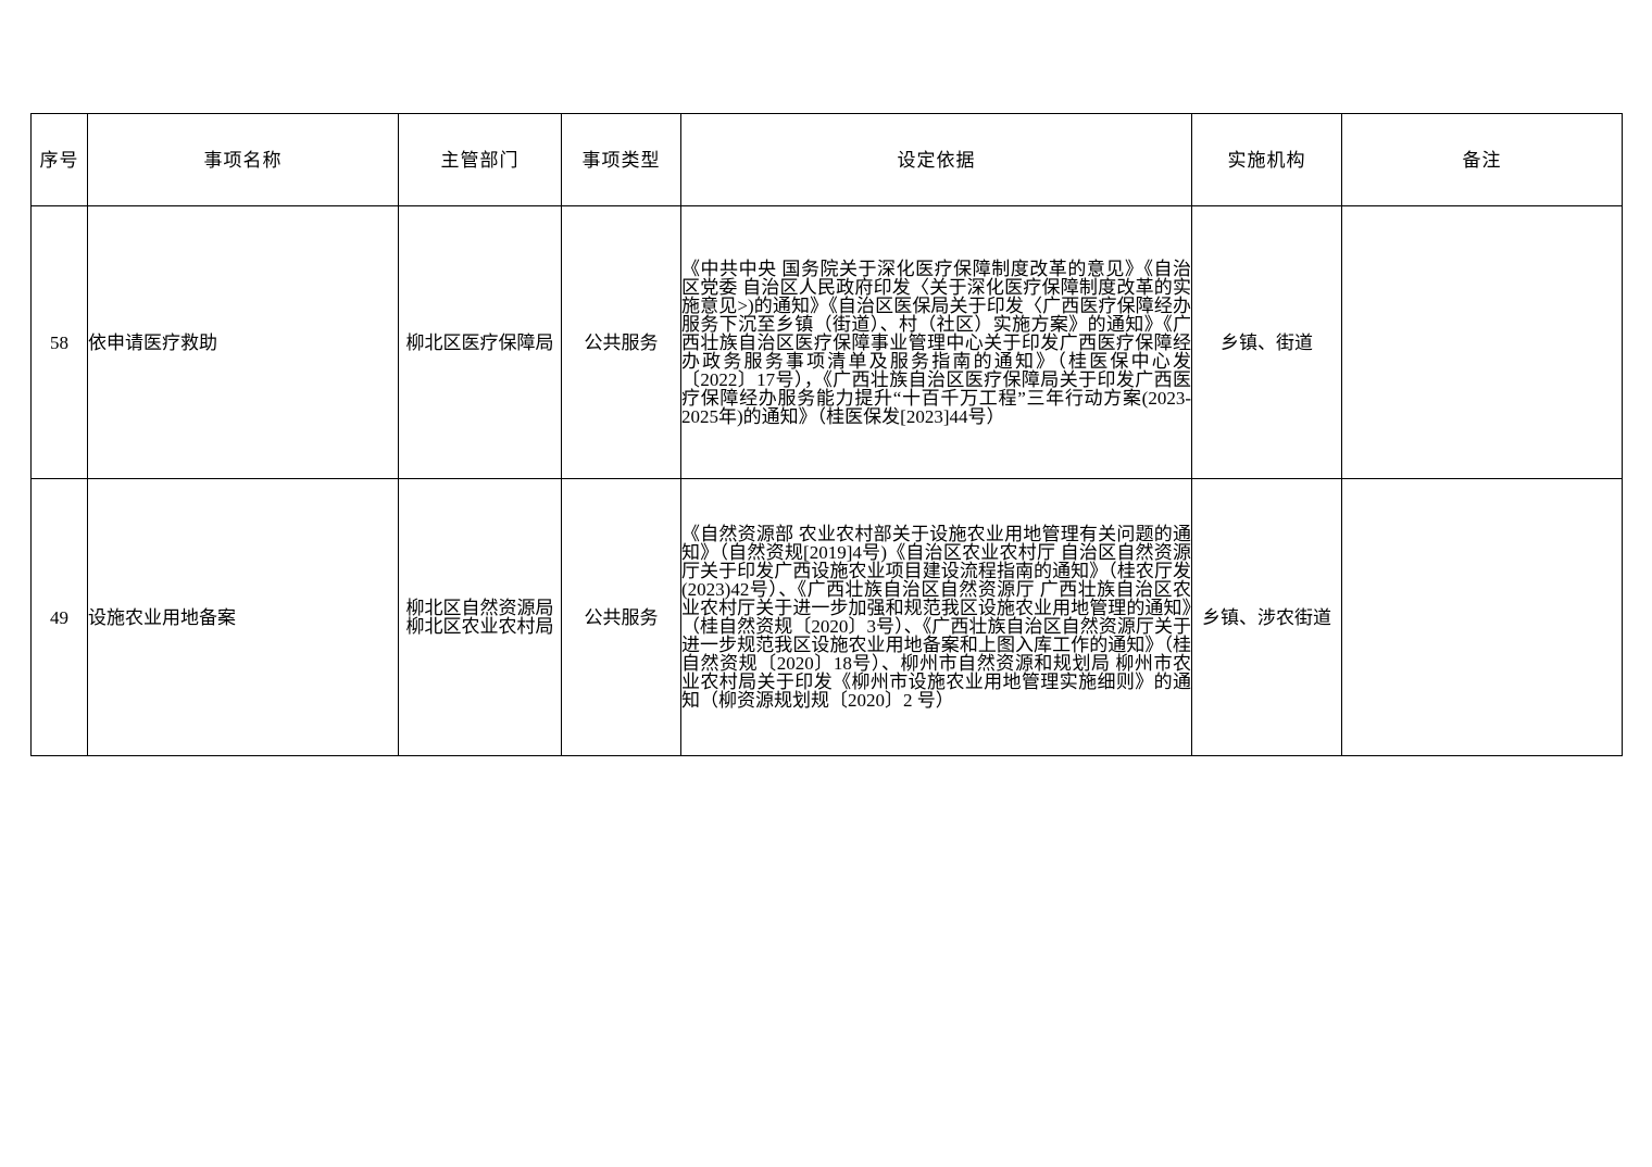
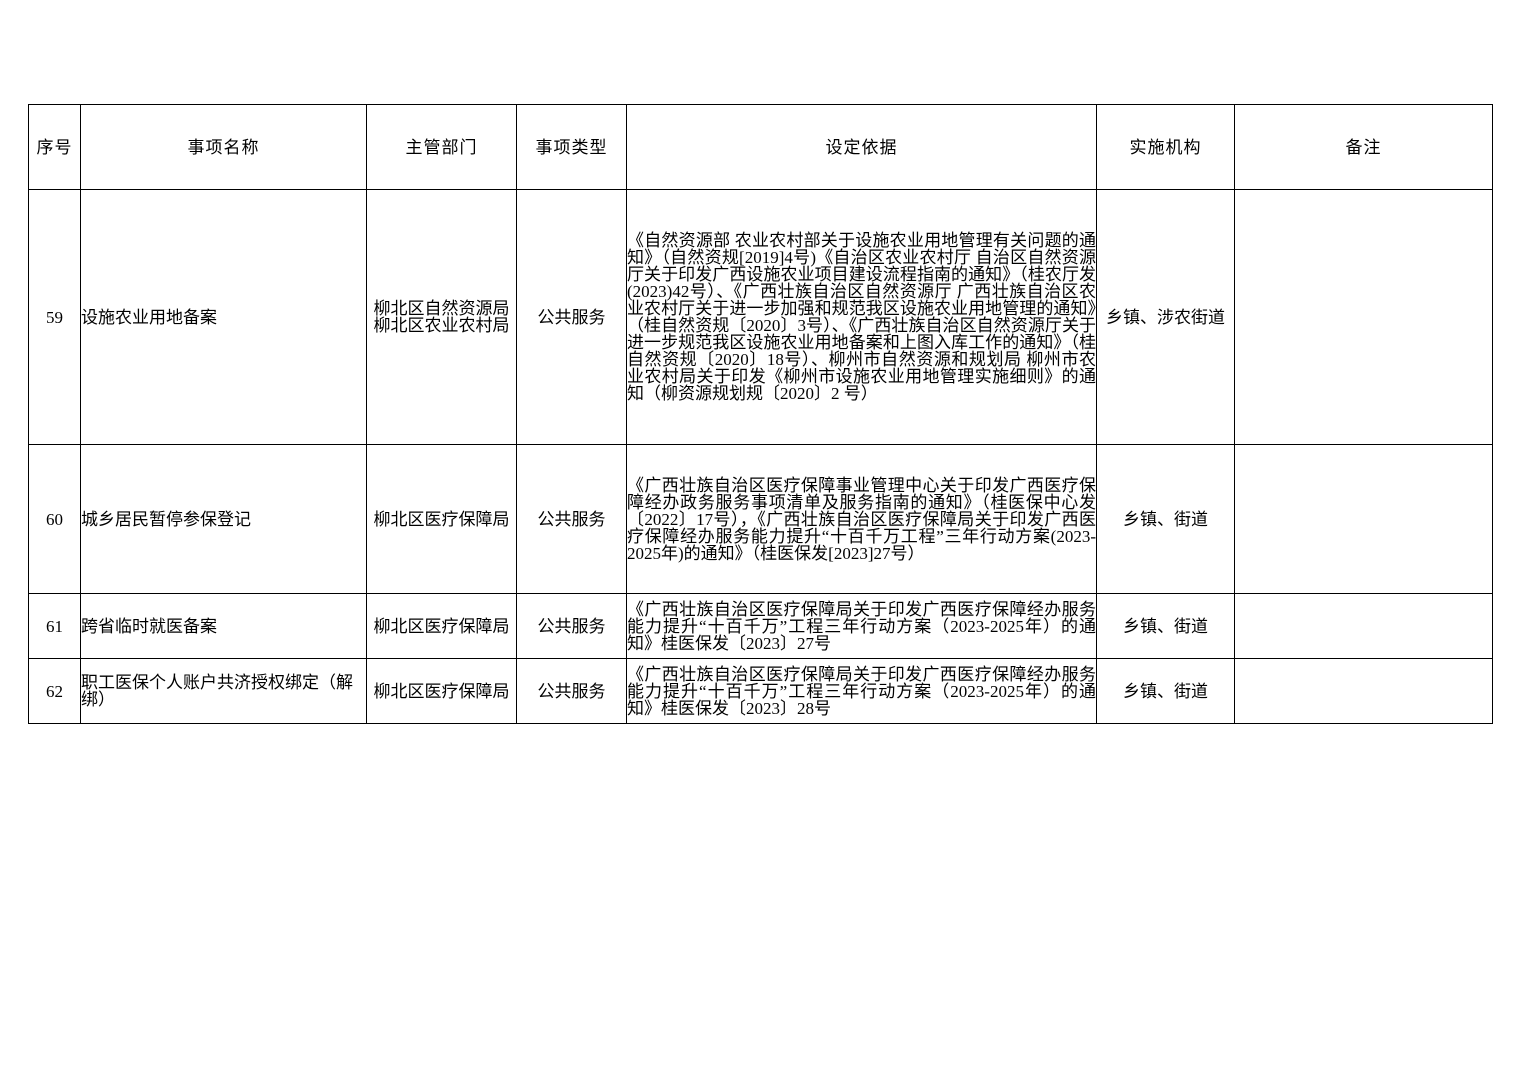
  序号	事项名称	主管部门	事项类型	设定依据	实施机构	备注
- 58	依申请医疗救助	柳北区医疗保障局	公共服务	《中共中央 国务院关于深化医疗保障制度改革的意见》《自治区党委 自治区人民政府印发〈关于深化医疗保障制度改革的实施意见>)的通知》《自治区医保局关于印发〈广西医疗保障经办服务下沉至乡镇（街道）、村（社区）实施方案》的通知》《广西壮族自治区医疗保障事业管理中心关于印发广西医疗保障经办政务服务事项清单及服务指南的通知》（桂医保中心发〔2022〕17号），《广西壮族自治区医疗保障局关于印发广西医疗保障经办服务能力提升“十百千万工程”三年行动方案(2023-2025年)的通知》（桂医保发[2023]44号）	乡镇、街道
- 49	设施农业用地备案	柳北区自然资源局 柳北区农业农村局	公共服务	《自然资源部 农业农村部关于设施农业用地管理有关问题的通知》（自然资规[2019]4号)《自治区农业农村厅 自治区自然资源厅关于印发广西设施农业项目建设流程指南的通知》（桂农厅发(2023)42号）、《广西壮族自治区自然资源厅 广西壮族自治区农业农村厅关于进一步加强和规范我区设施农业用地管理的通知》（桂自然资规〔2020〕3号）、《广西壮族自治区自然资源厅关于进一步规范我区设施农业用地备案和上图入库工作的通知》（桂自然资规〔2020〕18号）、柳州市自然资源和规划局 柳州市农业农村局关于印发《柳州市设施农业用地管理实施细则》的通知（柳资源规划规〔2020〕2 号）	乡镇、涉农街道
+ 59	设施农业用地备案	柳北区自然资源局 柳北区农业农村局	公共服务	《自然资源部 农业农村部关于设施农业用地管理有关问题的通知》（自然资规[2019]4号)《自治区农业农村厅 自治区自然资源厅关于印发广西设施农业项目建设流程指南的通知》（桂农厅发(2023)42号）、《广西壮族自治区自然资源厅 广西壮族自治区农业农村厅关于进一步加强和规范我区设施农业用地管理的通知》（桂自然资规〔2020〕3号）、《广西壮族自治区自然资源厅关于进一步规范我区设施农业用地备案和上图入库工作的通知》（桂自然资规〔2020〕18号）、柳州市自然资源和规划局 柳州市农业农村局关于印发《柳州市设施农业用地管理实施细则》的通知（柳资源规划规〔2020〕2 号）	乡镇、涉农街道
+ 60	城乡居民暂停参保登记	柳北区医疗保障局	公共服务	《广西壮族自治区医疗保障事业管理中心关于印发广西医疗保障经办政务服务事项清单及服务指南的通知》（桂医保中心发〔2022〕17号），《广西壮族自治区医疗保障局关于印发广西医疗保障经办服务能力提升“十百千万工程”三年行动方案(2023-2025年)的通知》（桂医保发[2023]27号）	乡镇、街道
+ 61	跨省临时就医备案	柳北区医疗保障局	公共服务	《广西壮族自治区医疗保障局关于印发广西医疗保障经办服务能力提升“十百千万”工程三年行动方案（2023-2025年）的通知》桂医保发〔2023〕27号	乡镇、街道
+ 62	职工医保个人账户共济授权绑定（解绑）	柳北区医疗保障局	公共服务	《广西壮族自治区医疗保障局关于印发广西医疗保障经办服务能力提升“十百千万”工程三年行动方案（2023-2025年）的通知》桂医保发〔2023〕28号	乡镇、街道
